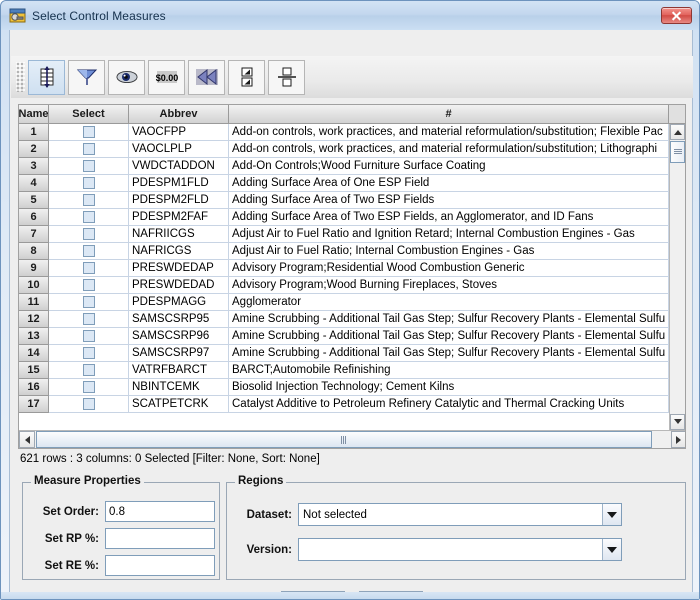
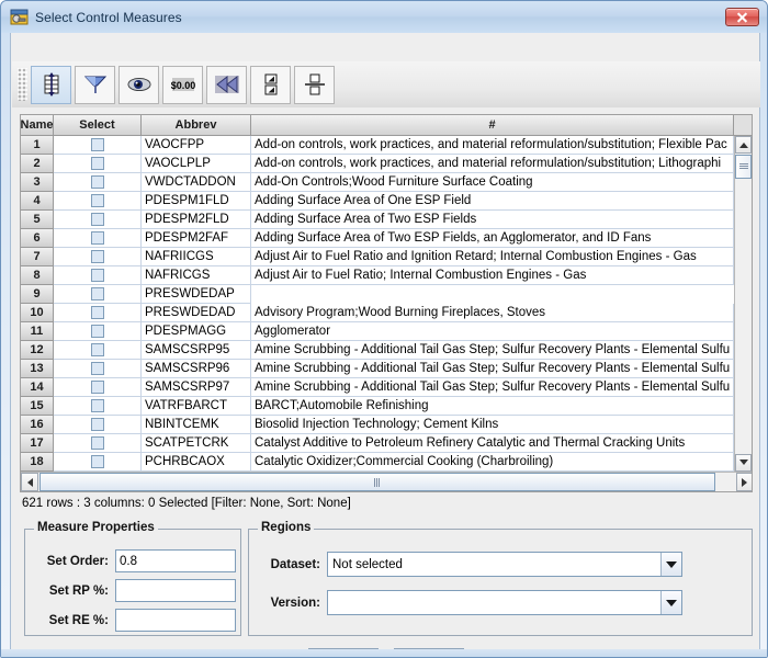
  Select Control Measures
  $0.00
  Name
  Select
  Abbrev
  #
  1
  VAOCFPP
  Add-on controls, work practices, and material reformulation/substitution; Flexible Pac
  2
  VAOCLPLP
  Add-on controls, work practices, and material reformulation/substitution; Lithographi
  3
  VWDCTADDON
  Add-On Controls;Wood Furniture Surface Coating
  4
  PDESPM1FLD
  Adding Surface Area of One ESP Field
  5
  PDESPM2FLD
  Adding Surface Area of Two ESP Fields
  6
  PDESPM2FAF
  Adding Surface Area of Two ESP Fields, an Agglomerator, and ID Fans
  7
  NAFRIICGS
  Adjust Air to Fuel Ratio and Ignition Retard; Internal Combustion Engines - Gas
  8
  NAFRICGS
  Adjust Air to Fuel Ratio; Internal Combustion Engines - Gas
  9
  PRESWDEDAP
- Advisory Program;Residential Wood Combustion Generic
  10
  PRESWDEDAD
  Advisory Program;Wood Burning Fireplaces, Stoves
  11
  PDESPMAGG
  Agglomerator
  12
  SAMSCSRP95
  Amine Scrubbing - Additional Tail Gas Step; Sulfur Recovery Plants - Elemental Sulfu
  13
  SAMSCSRP96
  Amine Scrubbing - Additional Tail Gas Step; Sulfur Recovery Plants - Elemental Sulfu
  14
  SAMSCSRP97
  Amine Scrubbing - Additional Tail Gas Step; Sulfur Recovery Plants - Elemental Sulfu
  15
  VATRFBARCT
  BARCT;Automobile Refinishing
  16
  NBINTCEMK
  Biosolid Injection Technology; Cement Kilns
  17
  SCATPETCRK
  Catalyst Additive to Petroleum Refinery Catalytic and Thermal Cracking Units
+ 18
+ PCHRBCAOX
+ Catalytic Oxidizer;Commercial Cooking (Charbroiling)
  621 rows : 3 columns: 0 Selected [Filter: None, Sort: None]
  Measure Properties
  Set Order:
  0.8
  Set RP %:
  Set RE %:
  Regions
  Dataset:
  Not selected
  Version:
